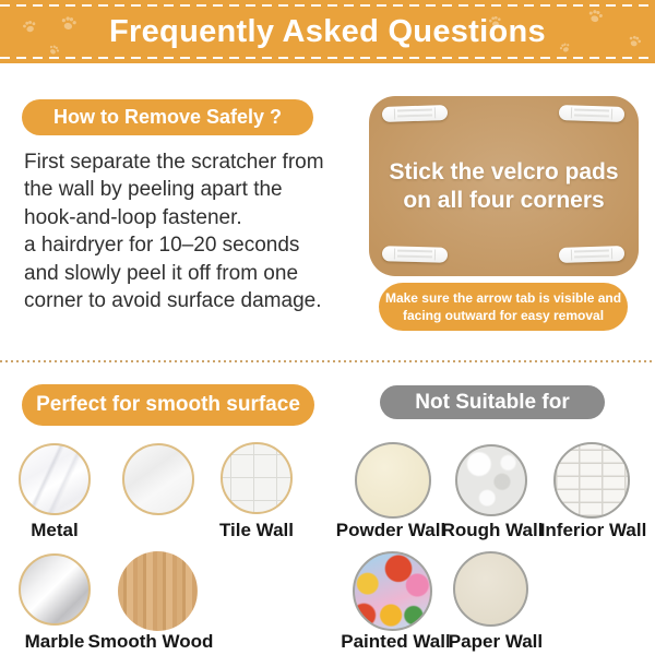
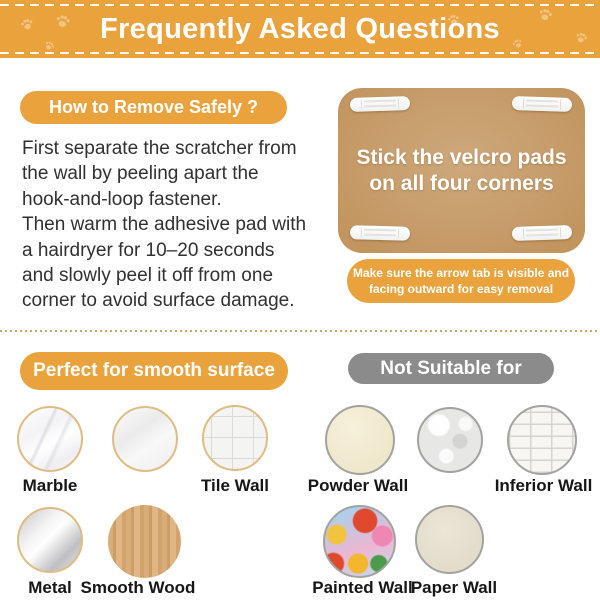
  Frequently Asked Questions
  How to Remove Safely ?
  First separate the scratcher from
  the wall by peeling apart the
  hook-and-loop fastener.
+ Then warm the adhesive pad with
  a hairdryer for 10–20 seconds
  and slowly peel it off from one
  corner to avoid surface damage.
  Stick the velcro pads
  on all four corners
  Make sure the arrow tab is visible and
  facing outward for easy removal
  Perfect for smooth surface
  Not Suitable for
- Metal
+ Marble
  Tile Wall
  Powder Wall
- Rough Wall
  Inferior Wall
- Marble
+ Metal
  Smooth Wood
  Painted Wall
  Paper Wall
